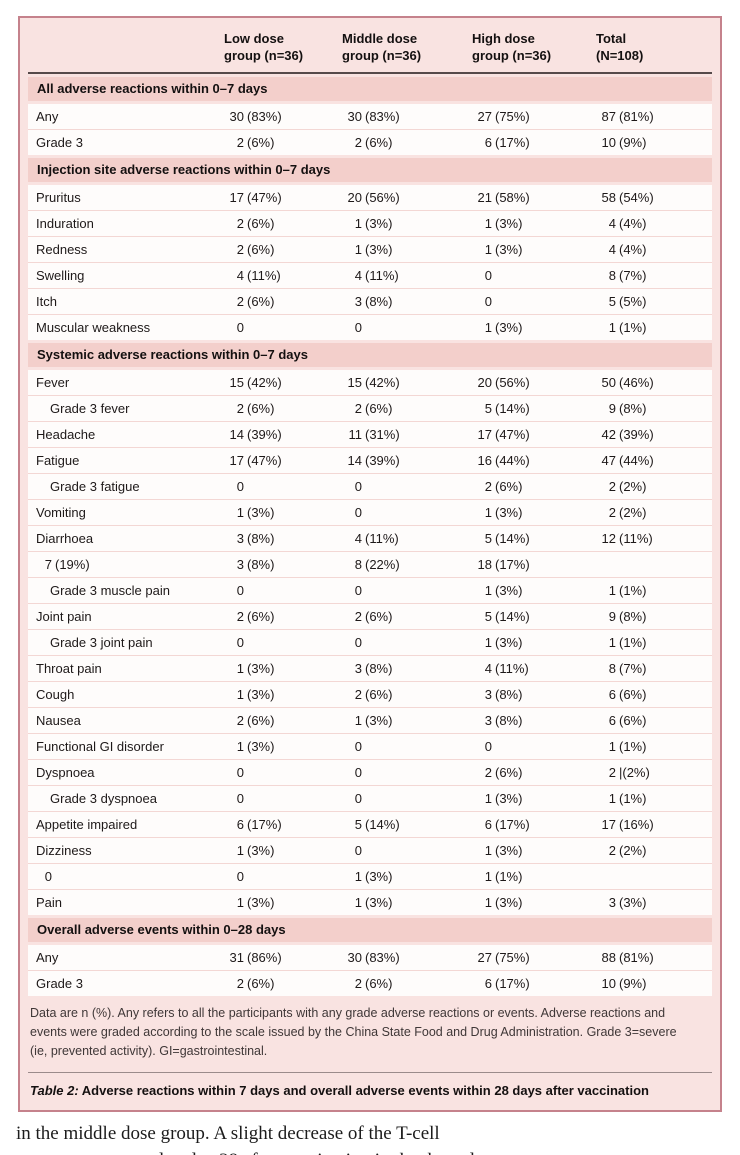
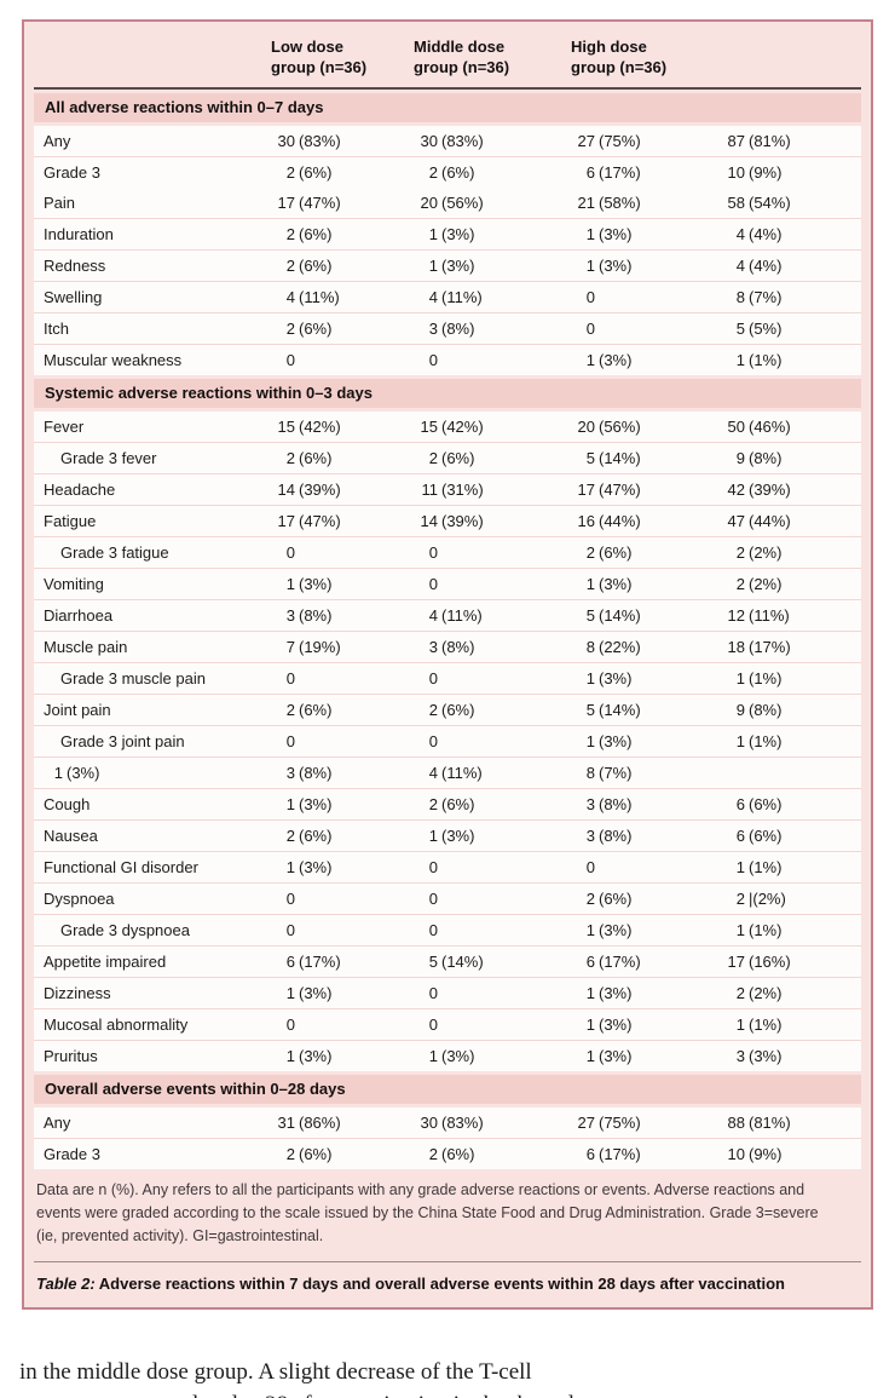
  Low dose
  group (n=36)
  Middle dose
  group (n=36)
  High dose
  group (n=36)
- Total
- (N=108)
  All adverse reactions within 0–7 days
  Any
  30
  (83%)
  30
  (83%)
  27
  (75%)
  87
  (81%)
  Grade 3
  2
  (6%)
  2
  (6%)
  6
  (17%)
  10
  (9%)
- Injection site adverse reactions within 0–7 days
- Pruritus
+ Pain
  17
  (47%)
  20
  (56%)
  21
  (58%)
  58
  (54%)
  Induration
  2
  (6%)
  1
  (3%)
  1
  (3%)
  4
  (4%)
  Redness
  2
  (6%)
  1
  (3%)
  1
  (3%)
  4
  (4%)
  Swelling
  4
  (11%)
  4
  (11%)
  0
  8
  (7%)
  Itch
  2
  (6%)
  3
  (8%)
  0
  5
  (5%)
  Muscular weakness
  0
  0
  1
  (3%)
  1
  (1%)
- Systemic adverse reactions within 0–7 days
+ Systemic adverse reactions within 0–3 days
  Fever
  15
  (42%)
  15
  (42%)
  20
  (56%)
  50
  (46%)
  Grade 3 fever
  2
  (6%)
  2
  (6%)
  5
  (14%)
  9
  (8%)
  Headache
  14
  (39%)
  11
  (31%)
  17
  (47%)
  42
  (39%)
  Fatigue
  17
  (47%)
  14
  (39%)
  16
  (44%)
  47
  (44%)
  Grade 3 fatigue
  0
  0
  2
  (6%)
  2
  (2%)
  Vomiting
  1
  (3%)
  0
  1
  (3%)
  2
  (2%)
  Diarrhoea
  3
  (8%)
  4
  (11%)
  5
  (14%)
  12
  (11%)
+ Muscle pain
  7
  (19%)
  3
  (8%)
  8
  (22%)
  18
  (17%)
  Grade 3 muscle pain
  0
  0
  1
  (3%)
  1
  (1%)
  Joint pain
  2
  (6%)
  2
  (6%)
  5
  (14%)
  9
  (8%)
  Grade 3 joint pain
  0
  0
  1
  (3%)
  1
  (1%)
- Throat pain
  1
  (3%)
  3
  (8%)
  4
  (11%)
  8
  (7%)
  Cough
  1
  (3%)
  2
  (6%)
  3
  (8%)
  6
  (6%)
  Nausea
  2
  (6%)
  1
  (3%)
  3
  (8%)
  6
  (6%)
  Functional GI disorder
  1
  (3%)
  0
  0
  1
  (1%)
  Dyspnoea
  0
  0
  2
  (6%)
  2
  |(2%)
  Grade 3 dyspnoea
  0
  0
  1
  (3%)
  1
  (1%)
  Appetite impaired
  6
  (17%)
  5
  (14%)
  6
  (17%)
  17
  (16%)
  Dizziness
  1
  (3%)
  0
  1
  (3%)
  2
  (2%)
+ Mucosal abnormality
  0
  0
  1
  (3%)
  1
  (1%)
- Pain
+ Pruritus
  1
  (3%)
  1
  (3%)
  1
  (3%)
  3
  (3%)
  Overall adverse events within 0–28 days
  Any
  31
  (86%)
  30
  (83%)
  27
  (75%)
  88
  (81%)
  Grade 3
  2
  (6%)
  2
  (6%)
  6
  (17%)
  10
  (9%)
  Data are n (%). Any refers to all the participants with any grade adverse reactions or events. Adverse reactions and events were graded according to the scale issued by the China State Food and Drug Administration. Grade 3=severe (ie, prevented activity). GI=gastrointestinal.
  Table 2: Adverse reactions within 7 days and overall adverse events within 28 days after vaccination
  in the middle dose group. A slight decrease of the T-cell
